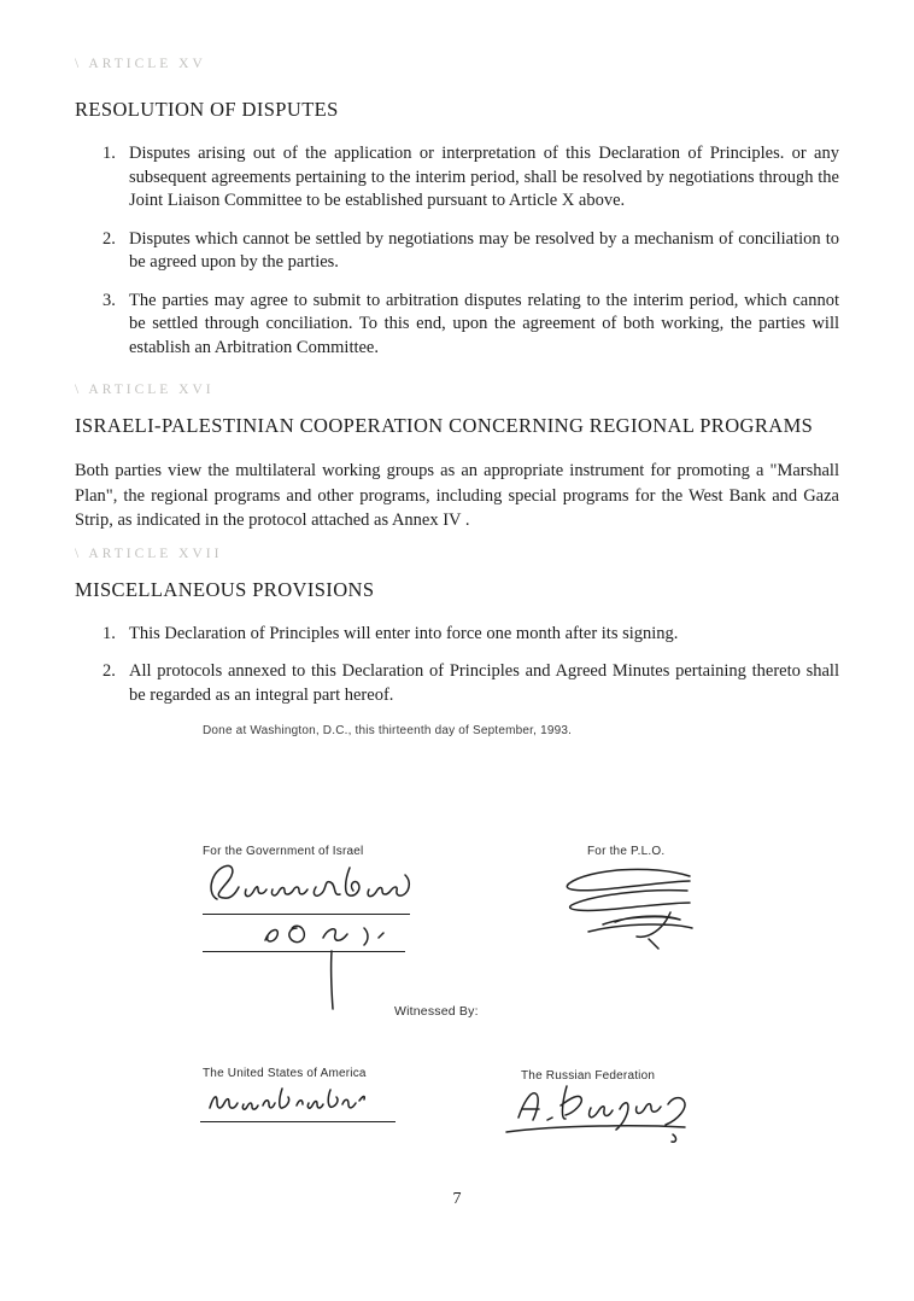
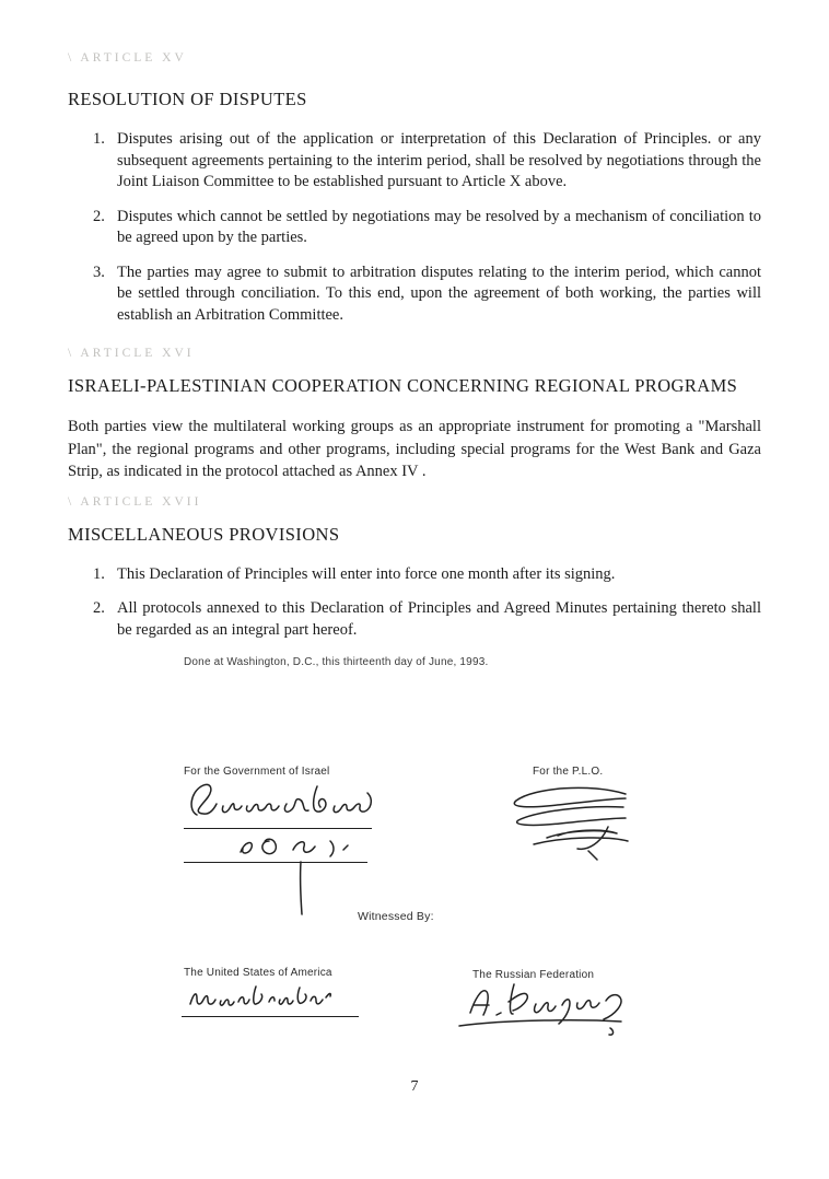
  \ ARTICLE XV
  RESOLUTION OF DISPUTES
  1.
  Disputes arising out of the application or interpretation of this Declaration of Principles. or any subsequent agreements pertaining to the interim period, shall be resolved by negotiations through the Joint Liaison Committee to be established pursuant to Article X above.
  2.
  Disputes which cannot be settled by negotiations may be resolved by a mechanism of conciliation to be agreed upon by the parties.
  3.
  The parties may agree to submit to arbitration disputes relating to the interim period, which cannot be settled through conciliation. To this end, upon the agreement of both working, the parties will establish an Arbitration Committee.
  \ ARTICLE XVI
  ISRAELI-PALESTINIAN COOPERATION CONCERNING REGIONAL PROGRAMS
  Both parties view the multilateral working groups as an appropriate instrument for promoting a "Marshall Plan", the regional programs and other programs, including special programs for the West Bank and Gaza Strip, as indicated in the protocol attached as Annex IV .
  \ ARTICLE XVII
  MISCELLANEOUS PROVISIONS
  1.
  This Declaration of Principles will enter into force one month after its signing.
  2.
  All protocols annexed to this Declaration of Principles and Agreed Minutes pertaining thereto shall be regarded as an integral part hereof.
- Done at Washington, D.C., this thirteenth day of September, 1993.
+ Done at Washington, D.C., this thirteenth day of June, 1993.
  For the Government of Israel
  For the P.L.O.
  Witnessed By:
  The United States of America
  The Russian Federation
  7
